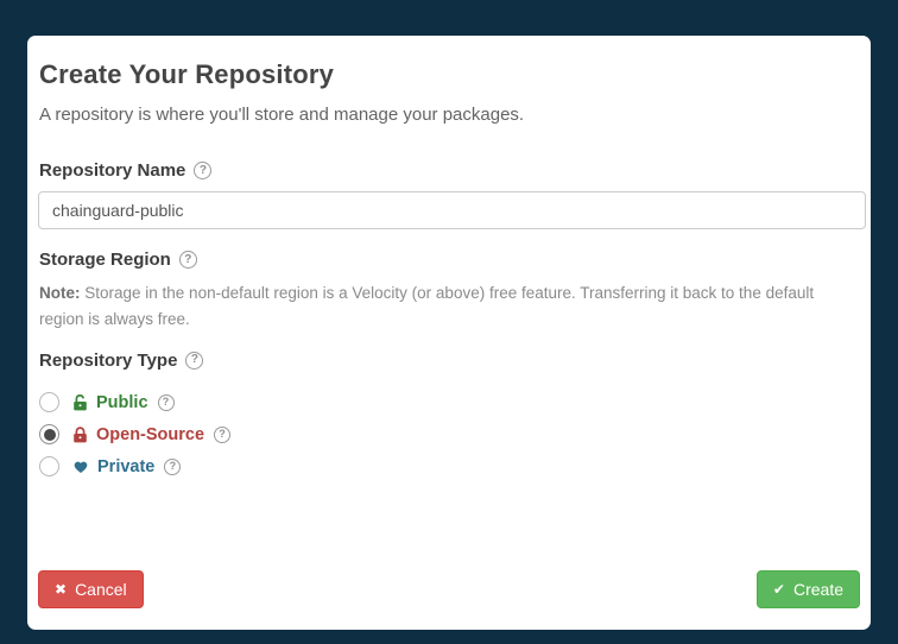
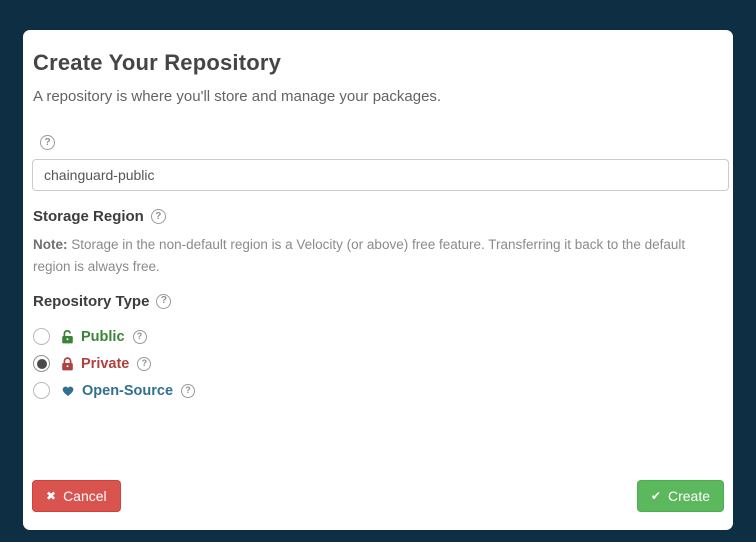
  Create Your Repository
  A repository is where you'll store and manage your packages.
- Repository Name
  ?
  chainguard-public
  Storage Region
  ?
  Note: Storage in the non-default region is a Velocity (or above) free feature. Transferring it back to the default region is always free.
  Repository Type
  ?
  Public
  ?
- Open-Source
+ Private
  ?
- Private
+ Open-Source
  ?
  ✖
  Cancel
  ✔
  Create
